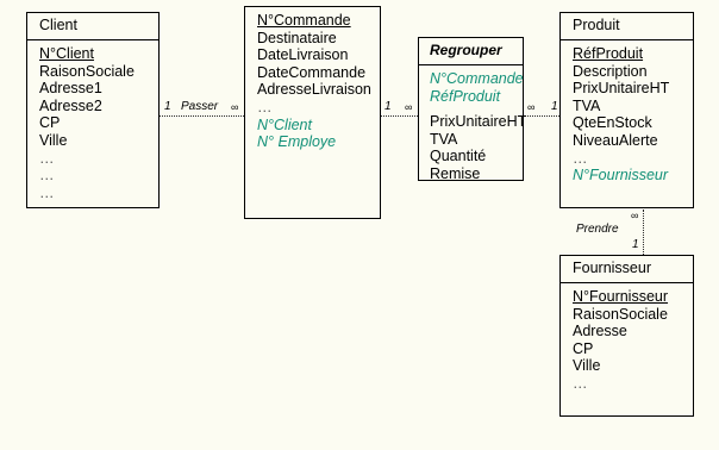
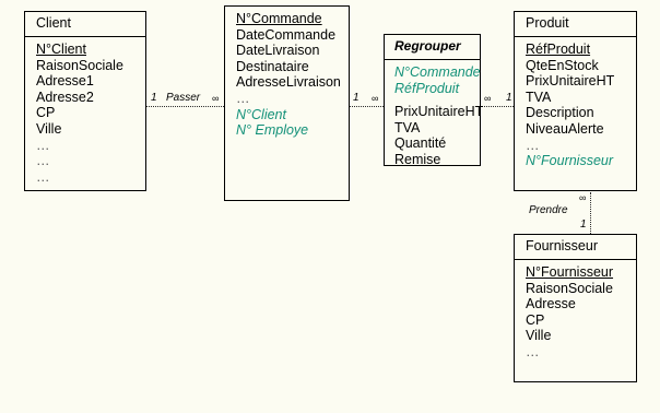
  1
  Passer
  ∞
  1
  ∞
  ∞
  1
  ∞
  Prendre
  1
  Client
  N°Client
  RaisonSociale
  Adresse1
  Adresse2
  CP
  Ville
  …
  …
  …
  N°Commande
- Destinataire
+ DateCommande
  DateLivraison
- DateCommande
+ Destinataire
  AdresseLivraison
  …
  N°Client
  N° Employe
  Regrouper
  N°Commande
  RéfProduit
  PrixUnitaireHT
  TVA
  Quantité
  Remise
  Produit
  RéfProduit
- Description
+ QteEnStock
  PrixUnitaireHT
  TVA
- QteEnStock
+ Description
  NiveauAlerte
  …
  N°Fournisseur
  Fournisseur
  N°Fournisseur
  RaisonSociale
  Adresse
  CP
  Ville
  …
